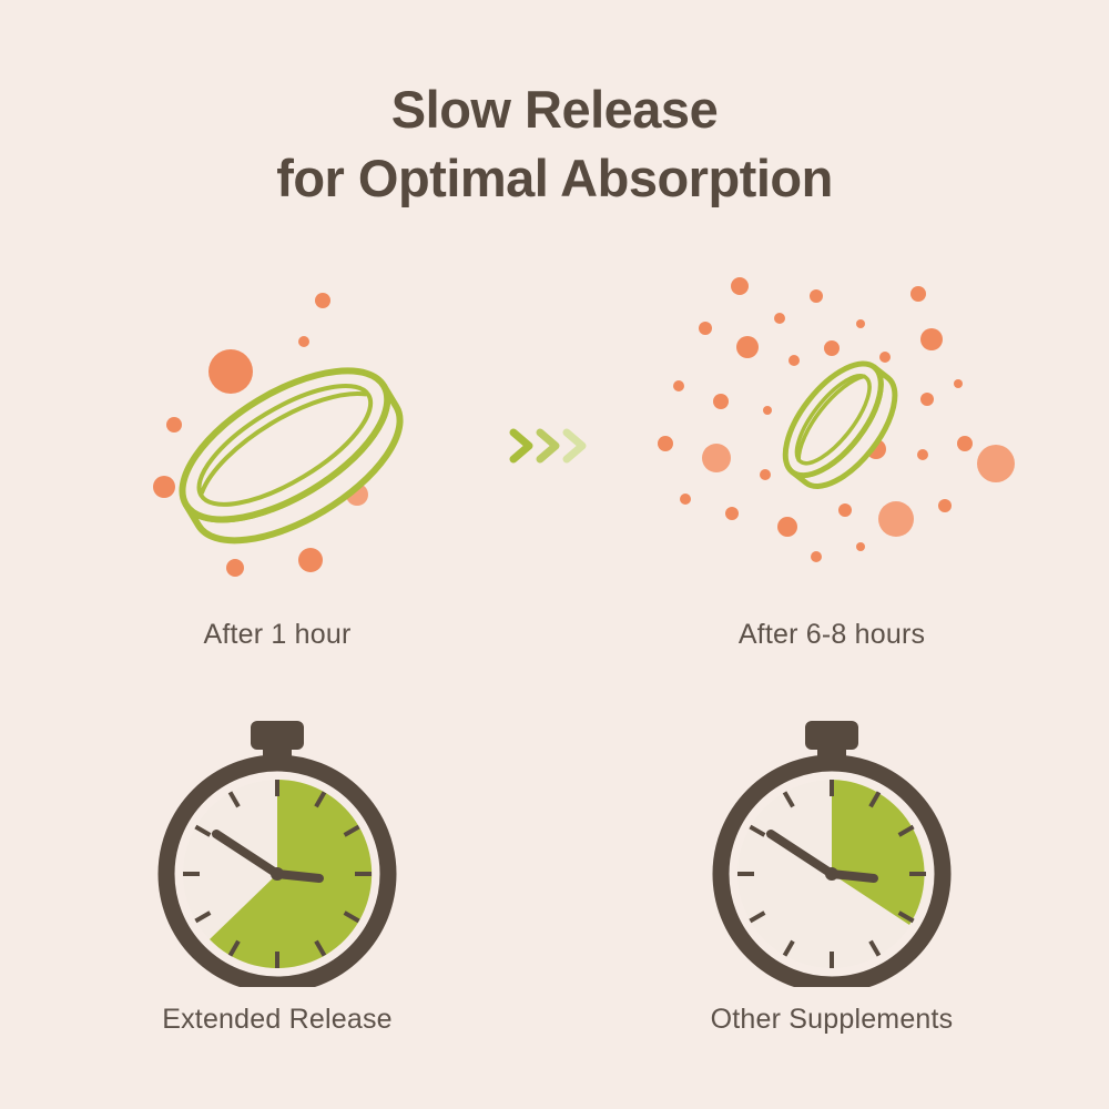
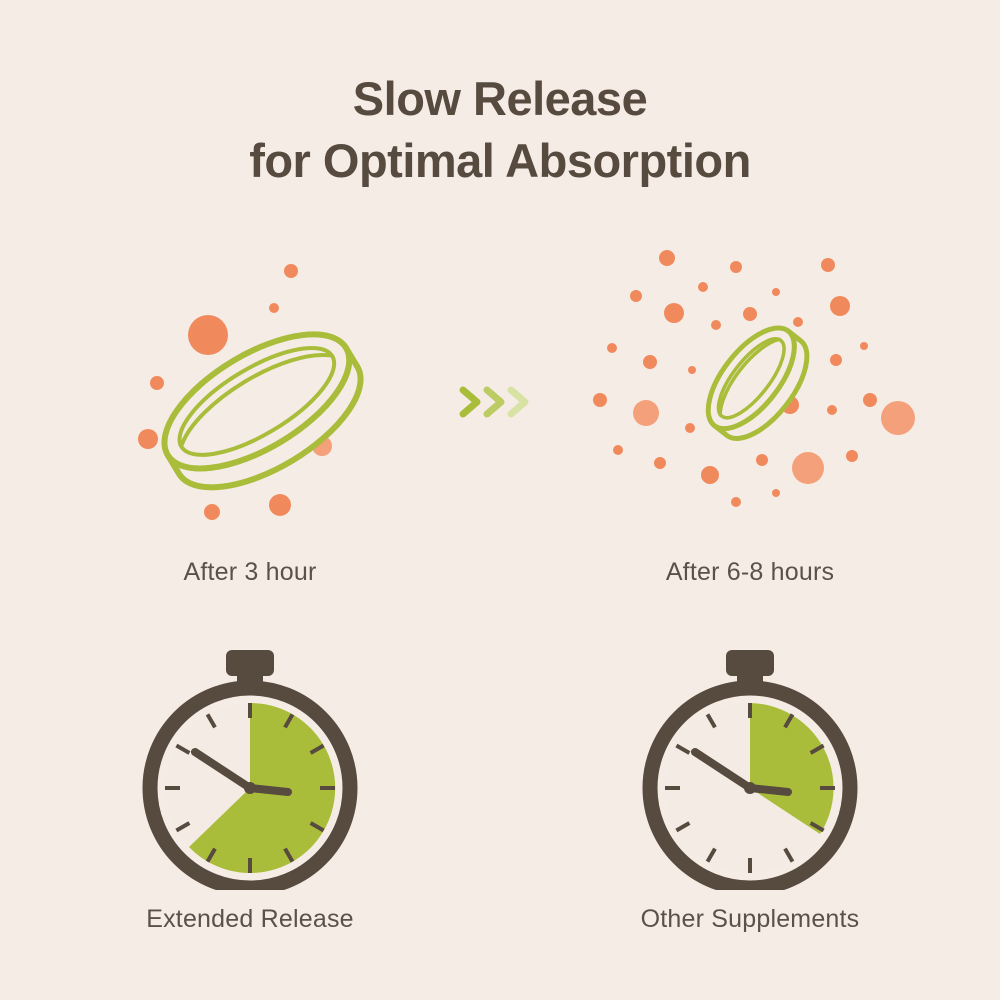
  Slow Release
  for Optimal Absorption
- After 1 hour
+ After 3 hour
  After 6-8 hours
  Extended Release
  Other Supplements
